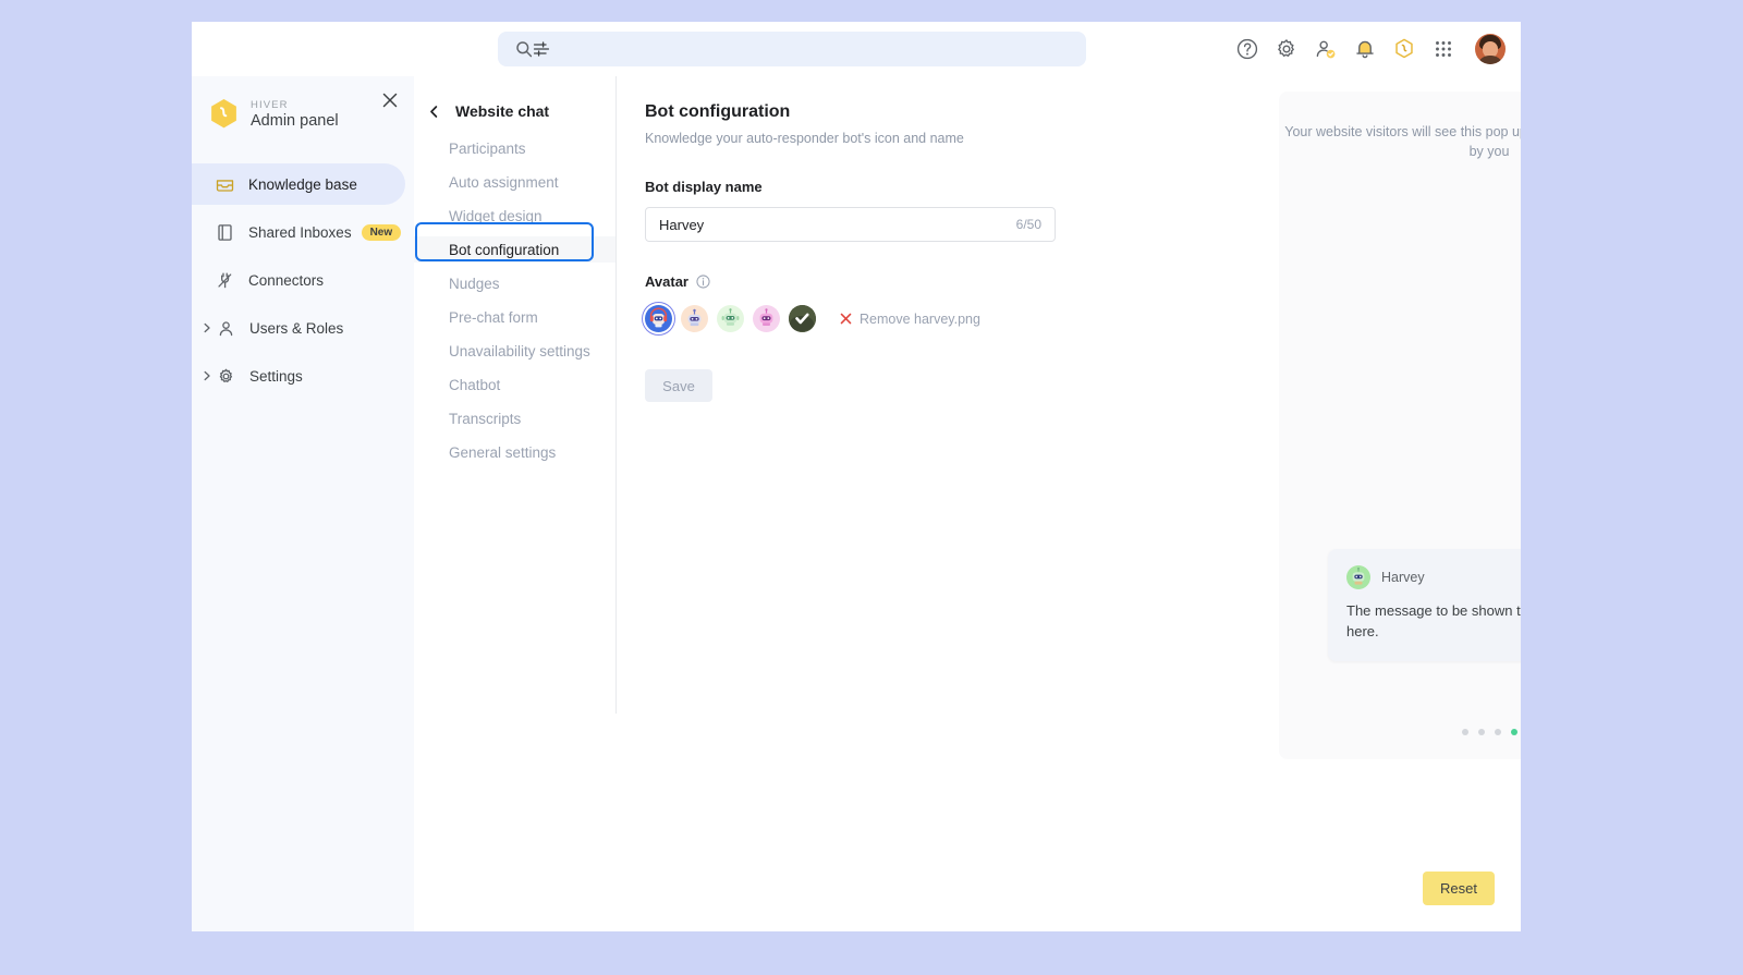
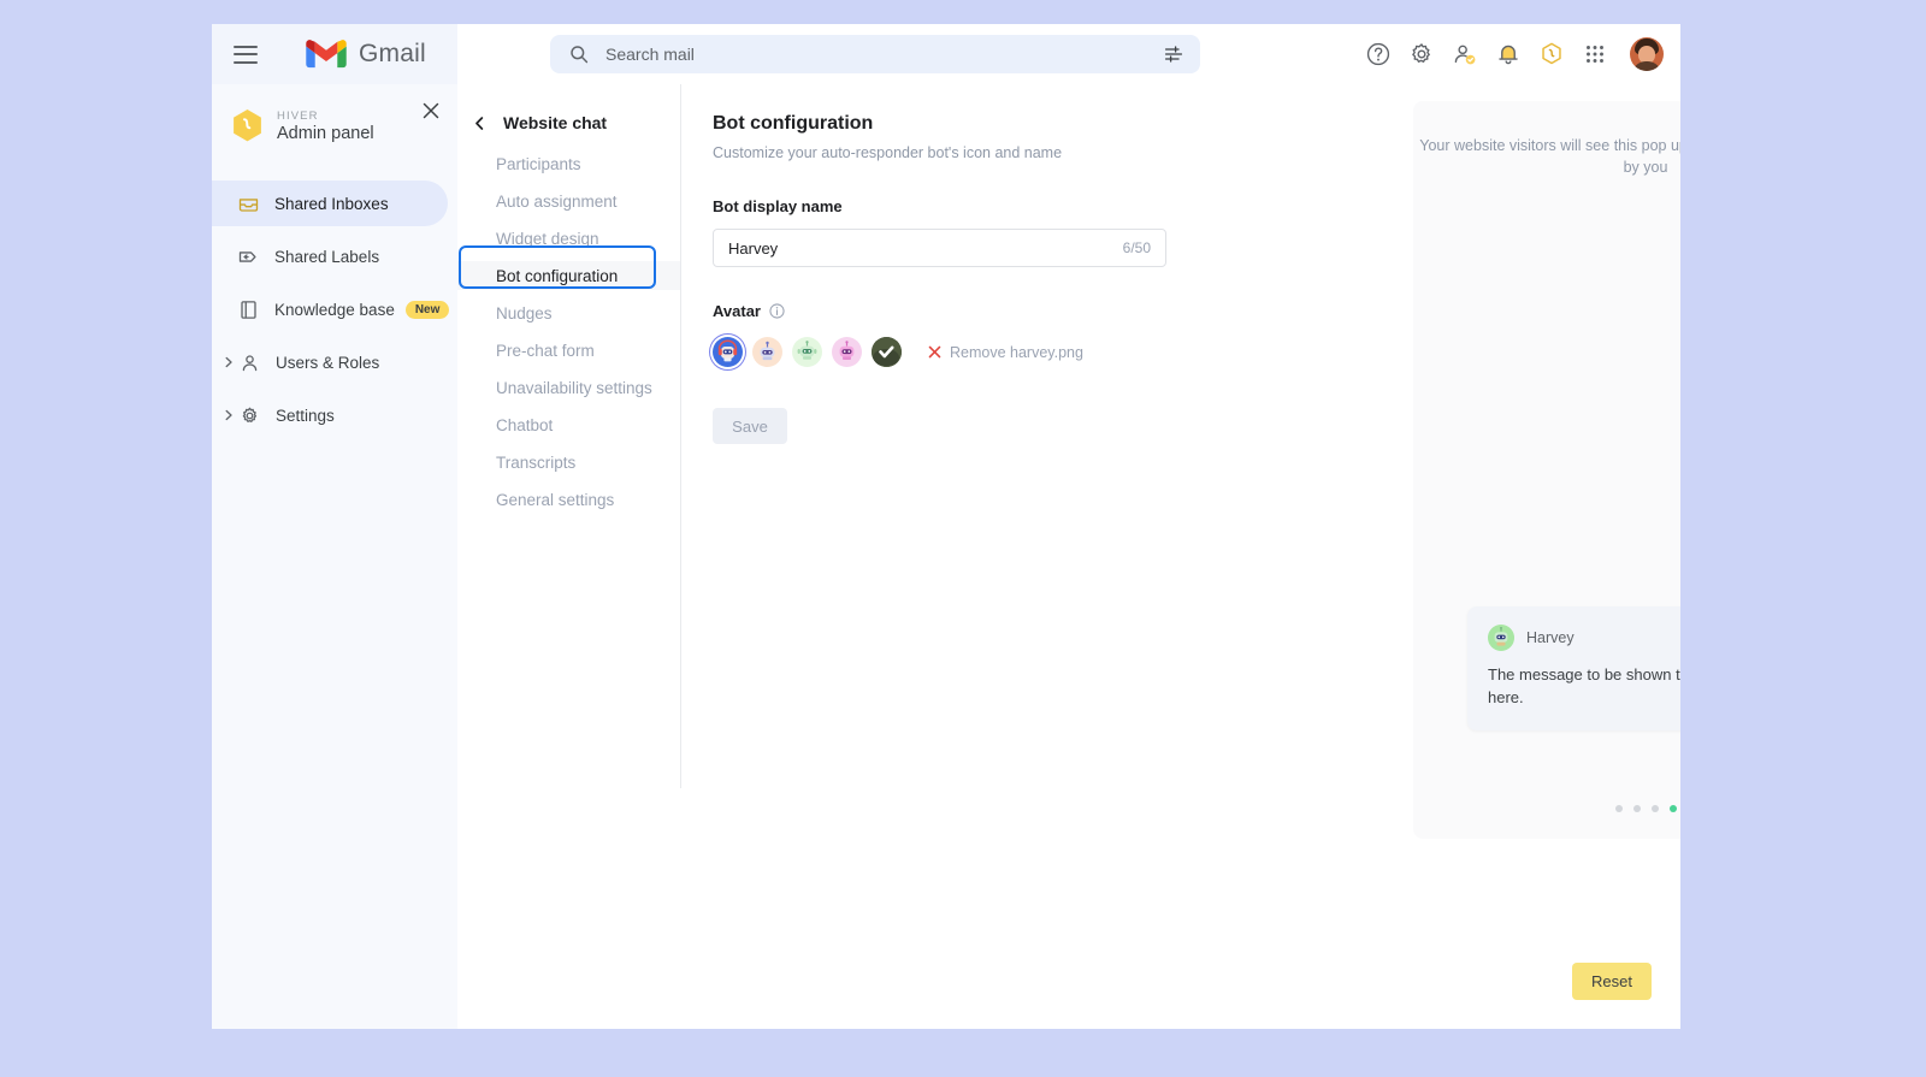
+ Gmail
+ Search mail
  HIVER
  Admin panel
- Knowledge base
+ Shared Inboxes
+ Shared Labels
- Shared Inboxes
+ Knowledge base
  New
- Connectors
  Users & Roles
  Settings
  Website chat
  Participants
  Auto assignment
  Widget design
  Bot configuration
  Nudges
  Pre-chat form
  Unavailability settings
  Chatbot
  Transcripts
  General settings
  Bot configuration
- Knowledge your auto-responder bot's icon and name
+ Customize your auto-responder bot's icon and name
  Bot display name
  Harvey
  6/50
  Avatar
  Remove harvey.png
  Save
  Harvey
  Reset
